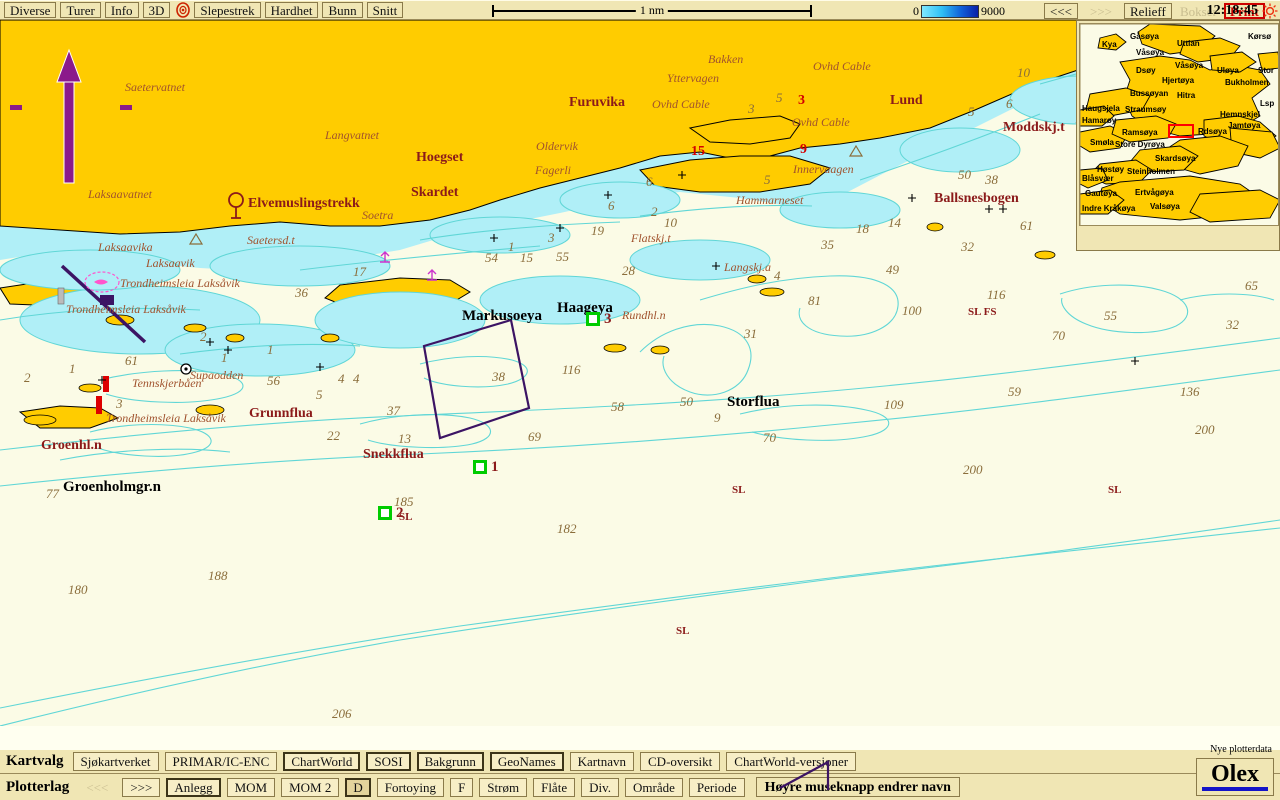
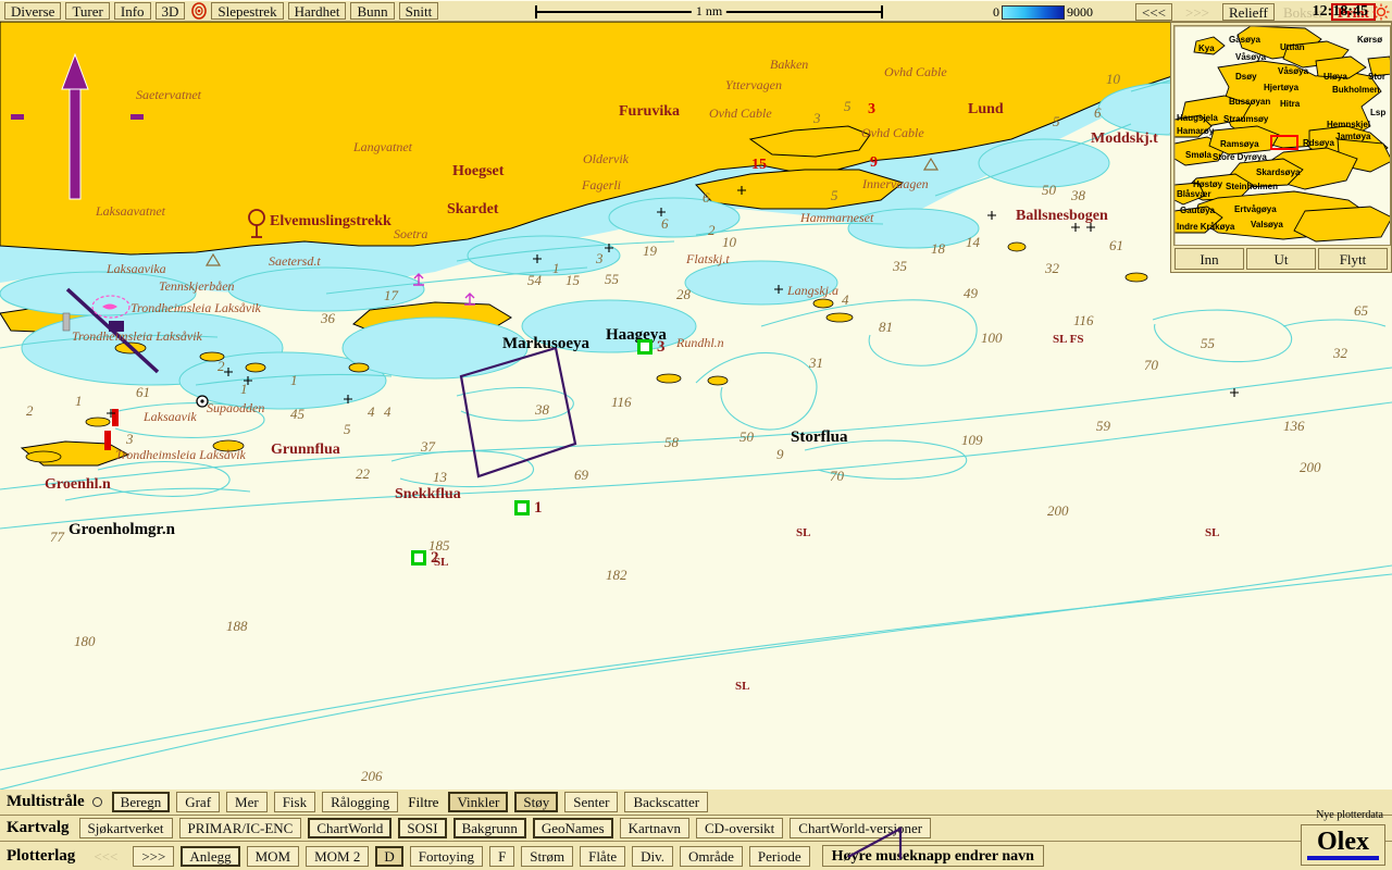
  Diverse
  Turer
  Info
  3D
  Slepestrek
  Hardhet
  Bunn
  Snitt
  1 nm
  0
  9000
  <<<
  >>>
  Relieff
  Bokser
  Print
  12:18:45
  Furuvika
  Lund
  Moddskj.t
  Hoegset
  Elvemuslingstrekk
  Skardet
  Ballsnesbogen
  Grunnflua
  Groenhl.n
  Snekkflua
  Markusoeya
  Haageya
  Storflua
  Groenholmgr.n
  Saetervatnet
  Bakken
  Yttervagen
  Ovhd Cable
  Ovhd Cable
  Ovhd Cable
  Langvatnet
  Oldervik
  Innervaagen
  Fagerli
  Laksaavatnet
  Soetra
  Hammarneset
  Saetersd.t
  Laksaavika
  Flatskj.t
- Laksaavik
+ Tennskjerbåen
  Trondheimsleia Laksåvik
  Langskj.a
  Trondheimsleia Laksåvik
  Supaodden
- Tennskjerbåen
+ Laksaavik
  Rundhl.n
  Trondheimsleia Laksåvik
  5
  3
  5
  6
  10
  5
  6
  2
  6
  10
  19
  1
  3
  54
  15
  55
  28
  50
  38
  61
  18
  14
  35
  32
  49
  4
  17
  36
  2
  1
  61
  2
- 56
+ 45
  3
  4
  4
  5
  1
  1
  37
  13
  22
  38
  116
  69
  58
  50
  9
  31
  81
  100
  116
  55
  70
  32
  65
  70
  109
  59
  136
  200
  200
  77
  185
  182
  180
  188
  206
  SL FS
  SL
  SL
  SL
  SL
  3
  15
  9
  1
  2
  3
  Kya
  Gåsøya
  Uttian
  Kørsø
  Våsøya
  Våsøya
  Dsøy
  Uløya
  Stor
  Hjertøya
  Bukholmen
  Bussøyan
  Hitra
  Haugsjelа
  Lsp
  Straumsøy
  Hemnskjel
  Hamarøy
  Jamtøya
  Ramsøya
  Rdsøya
  Smøla
  Store Dyrøya
  Skardsøya
  Høstøy
  Steinholmen
  Blåsvær
  Gautøya
  Ertvågøya
  Indre Kråkøya
  Valsøya
+ Inn
+ Ut
+ Flytt
+ Multistråle
+ Beregn
+ Graf
+ Mer
+ Fisk
+ Rålogging
+ Filtre
+ Vinkler
+ Støy
+ Senter
+ Backscatter
  Kartvalg
  Sjøkartverket
  PRIMAR/IC-ENC
  ChartWorld
  SOSI
  Bakgrunn
  GeoNames
  Kartnavn
  CD-oversikt
  ChartWorld-versjner
  Plotterlag
  <<<
  >>>
  Anlegg
  MOM
  MOM 2
  D
  Fortoying
  F
  Strøm
  Flåte
  Div.
  Område
  Periode
  Høyre mueknapp endrer navn
  Nye plotterdata
  Olex
